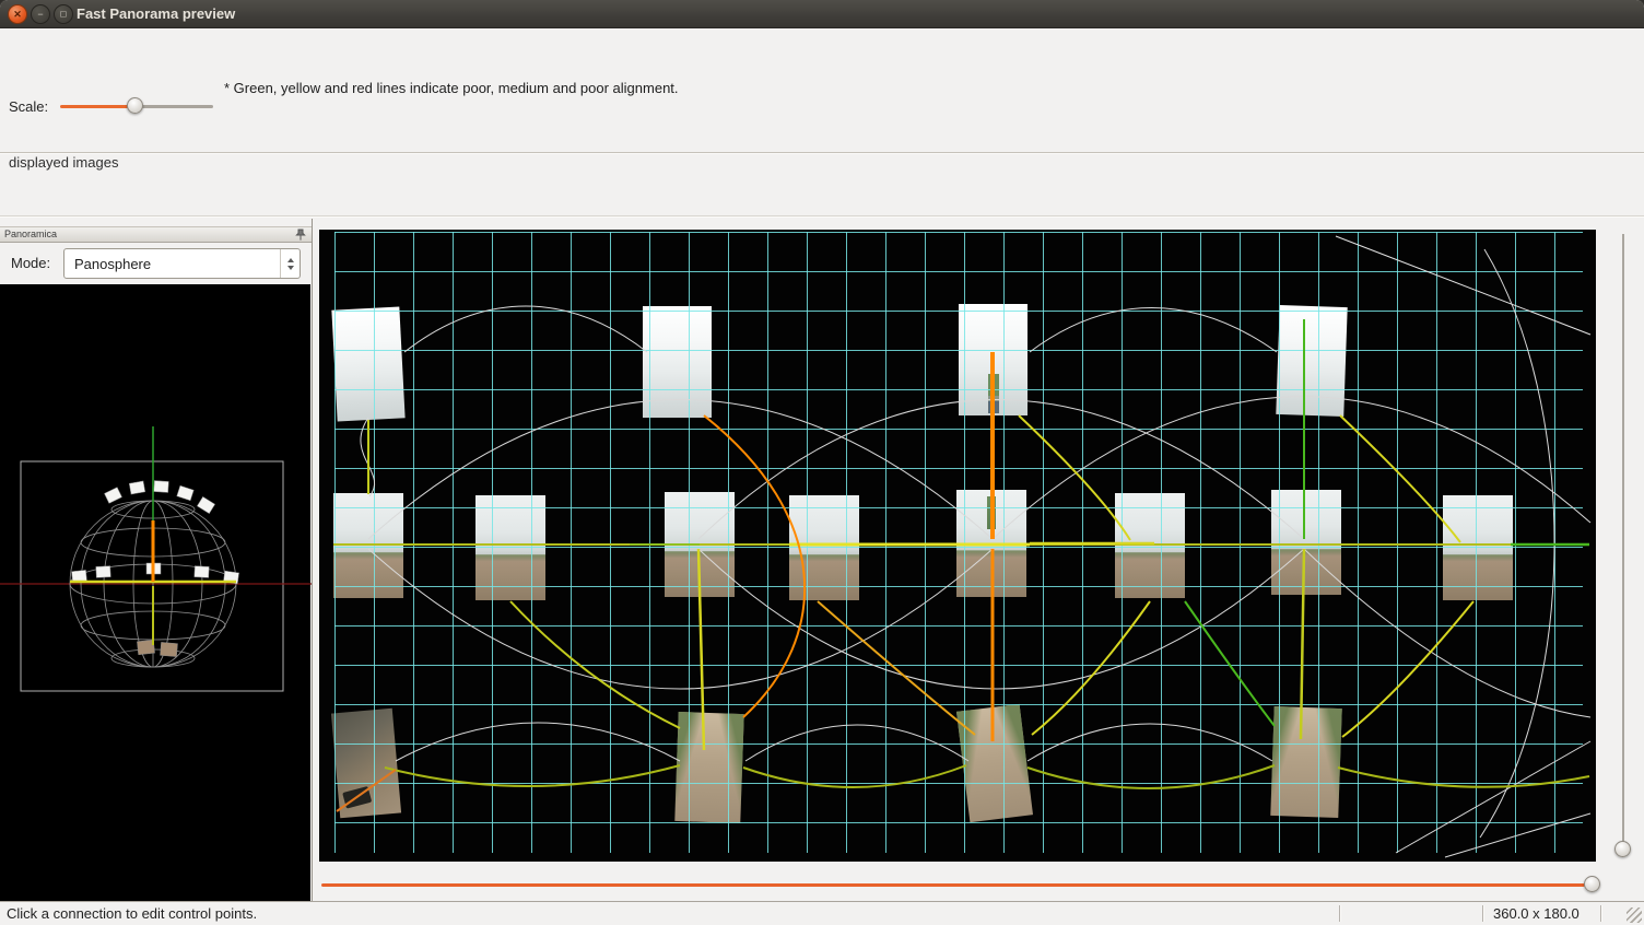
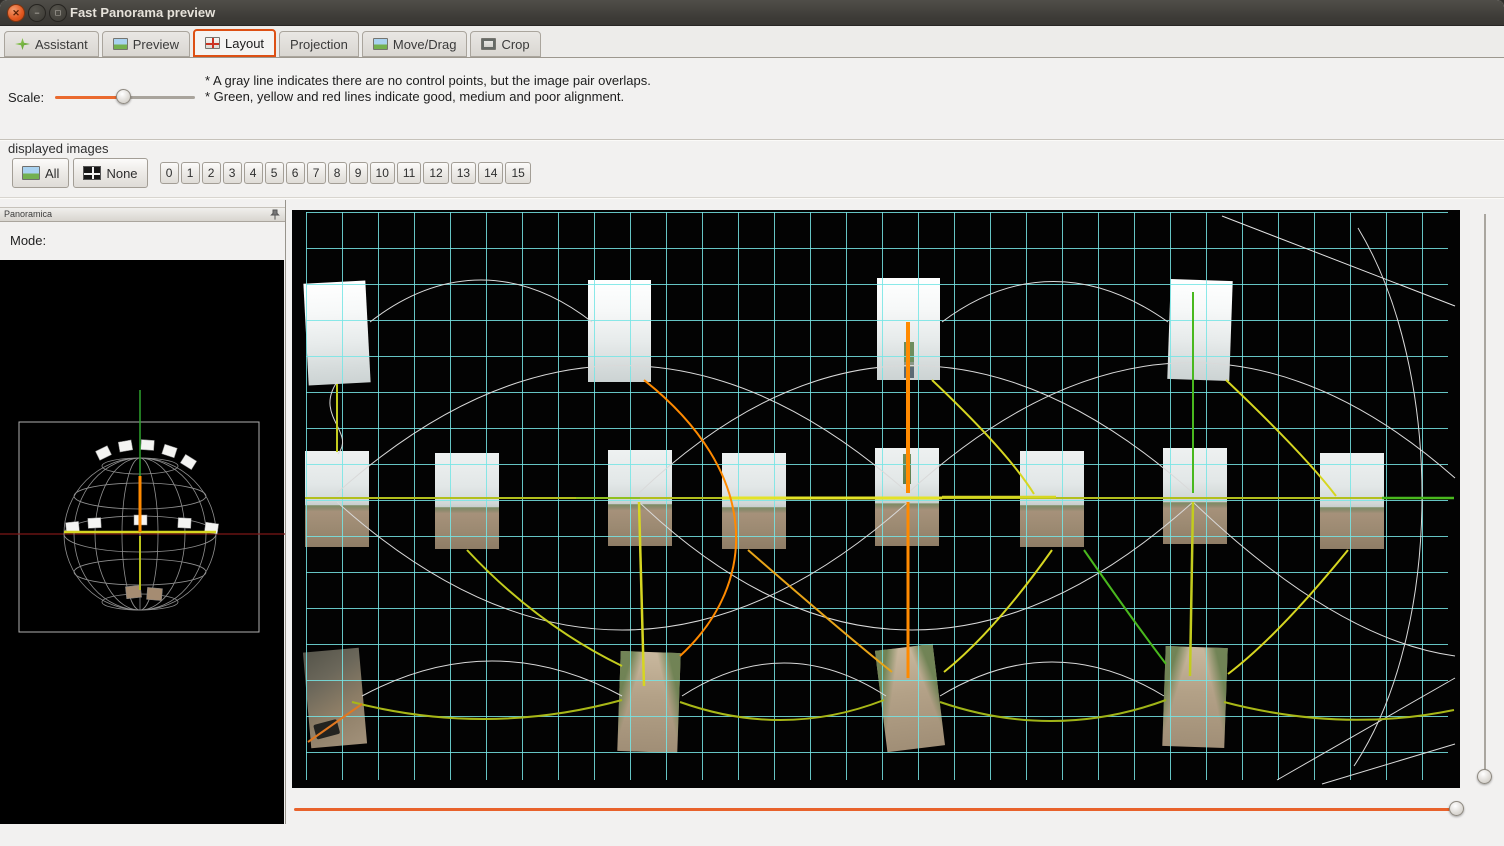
  ✕
  −
  ◻
  Fast Panorama preview
+ Assistant
+ Preview
+ Layout
+ Projection
+ Move/Drag
+ Crop
  Scale:
+ * A gray line indicates there are no control points, but the image pair overlaps.
- * Green, yellow and red lines indicate poor, medium and poor alignment.
+ * Green, yellow and red lines indicate good, medium and poor alignment.
  displayed images
+ All
+ None
+ 0
+ 1
+ 2
+ 3
+ 4
+ 5
+ 6
+ 7
+ 8
+ 9
+ 10
+ 11
+ 12
+ 13
+ 14
+ 15
  Panoramica
  Mode:
- Panosphere
- Click a connection to edit control points.
- 360.0 x 180.0
